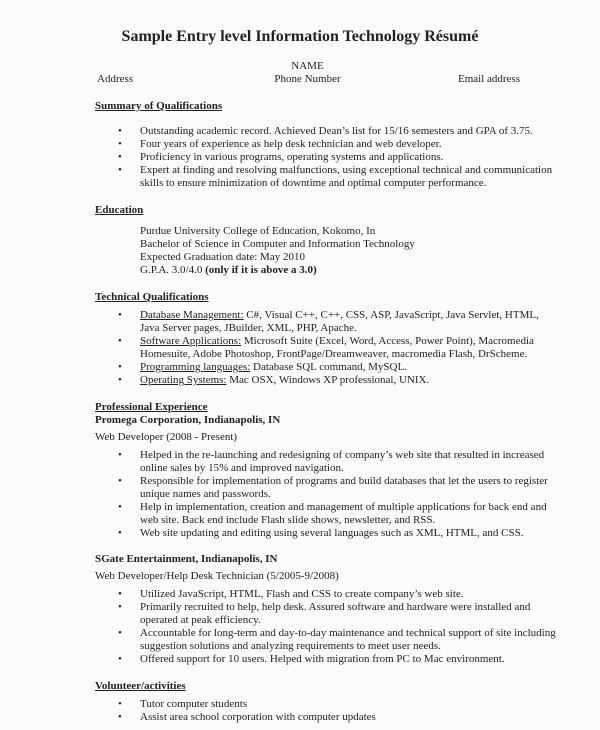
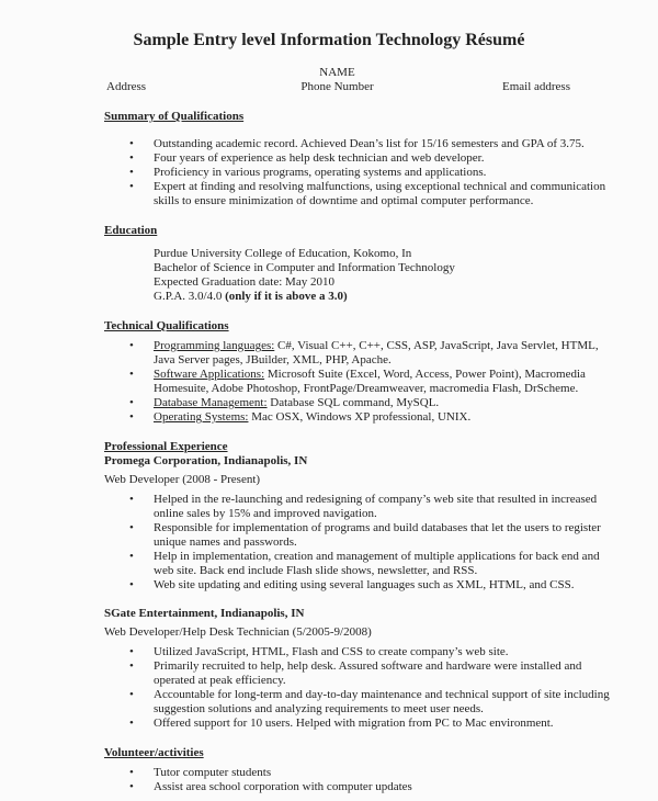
  Sample Entry level Information Technology Résumé
  NAME
  Address
  Phone Number
  Email address
  Summary of Qualifications
  Outstanding academic record. Achieved Dean’s list for 15/16 semesters and GPA of 3.75.
  Four years of experience as help desk technician and web developer.
  Proficiency in various programs, operating systems and applications.
  Expert at finding and resolving malfunctions, using exceptional technical and communication skills to ensure minimization of downtime and optimal computer performance.
  Education
  Purdue University College of Education, Kokomo, In
  Bachelor of Science in Computer and Information Technology
  Expected Graduation date: May 2010
  G.P.A. 3.0/4.0 (only if it is above a 3.0)
  Technical Qualifications
- Database Management: C#, Visual C++, C++, CSS, ASP, JavaScript, Java Servlet, HTML, Java Server pages, JBuilder, XML, PHP, Apache.
+ Programming languages: C#, Visual C++, C++, CSS, ASP, JavaScript, Java Servlet, HTML, Java Server pages, JBuilder, XML, PHP, Apache.
  Software Applications: Microsoft Suite (Excel, Word, Access, Power Point), Macromedia Homesuite, Adobe Photoshop, FrontPage/Dreamweaver, macromedia Flash, DrScheme.
- Programming languages: Database SQL command, MySQL.
+ Database Management: Database SQL command, MySQL.
  Operating Systems: Mac OSX, Windows XP professional, UNIX.
  Professional Experience
  Promega Corporation, Indianapolis, IN
  Web Developer (2008 - Present)
  Helped in the re-launching and redesigning of company’s web site that resulted in increased online sales by 15% and improved navigation.
  Responsible for implementation of programs and build databases that let the users to register unique names and passwords.
  Help in implementation, creation and management of multiple applications for back end and web site. Back end include Flash slide shows, newsletter, and RSS.
  Web site updating and editing using several languages such as XML, HTML, and CSS.
  SGate Entertainment, Indianapolis, IN
  Web Developer/Help Desk Technician (5/2005-9/2008)
  Utilized JavaScript, HTML, Flash and CSS to create company’s web site.
  Primarily recruited to help, help desk. Assured software and hardware were installed and operated at peak efficiency.
  Accountable for long-term and day-to-day maintenance and technical support of site including suggestion solutions and analyzing requirements to meet user needs.
  Offered support for 10 users. Helped with migration from PC to Mac environment.
  Volunteer/activities
  Tutor computer students
  Assist area school corporation with computer updates
